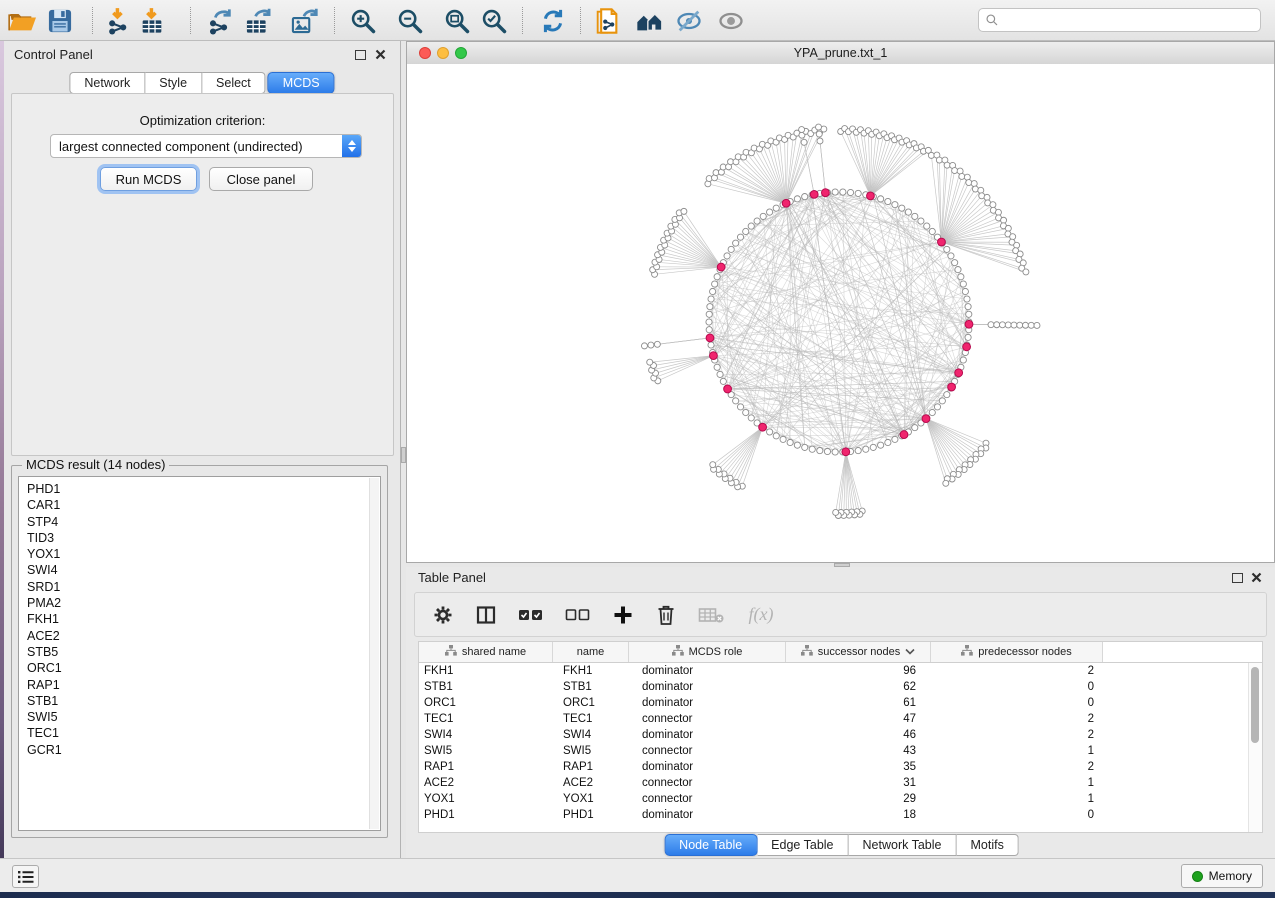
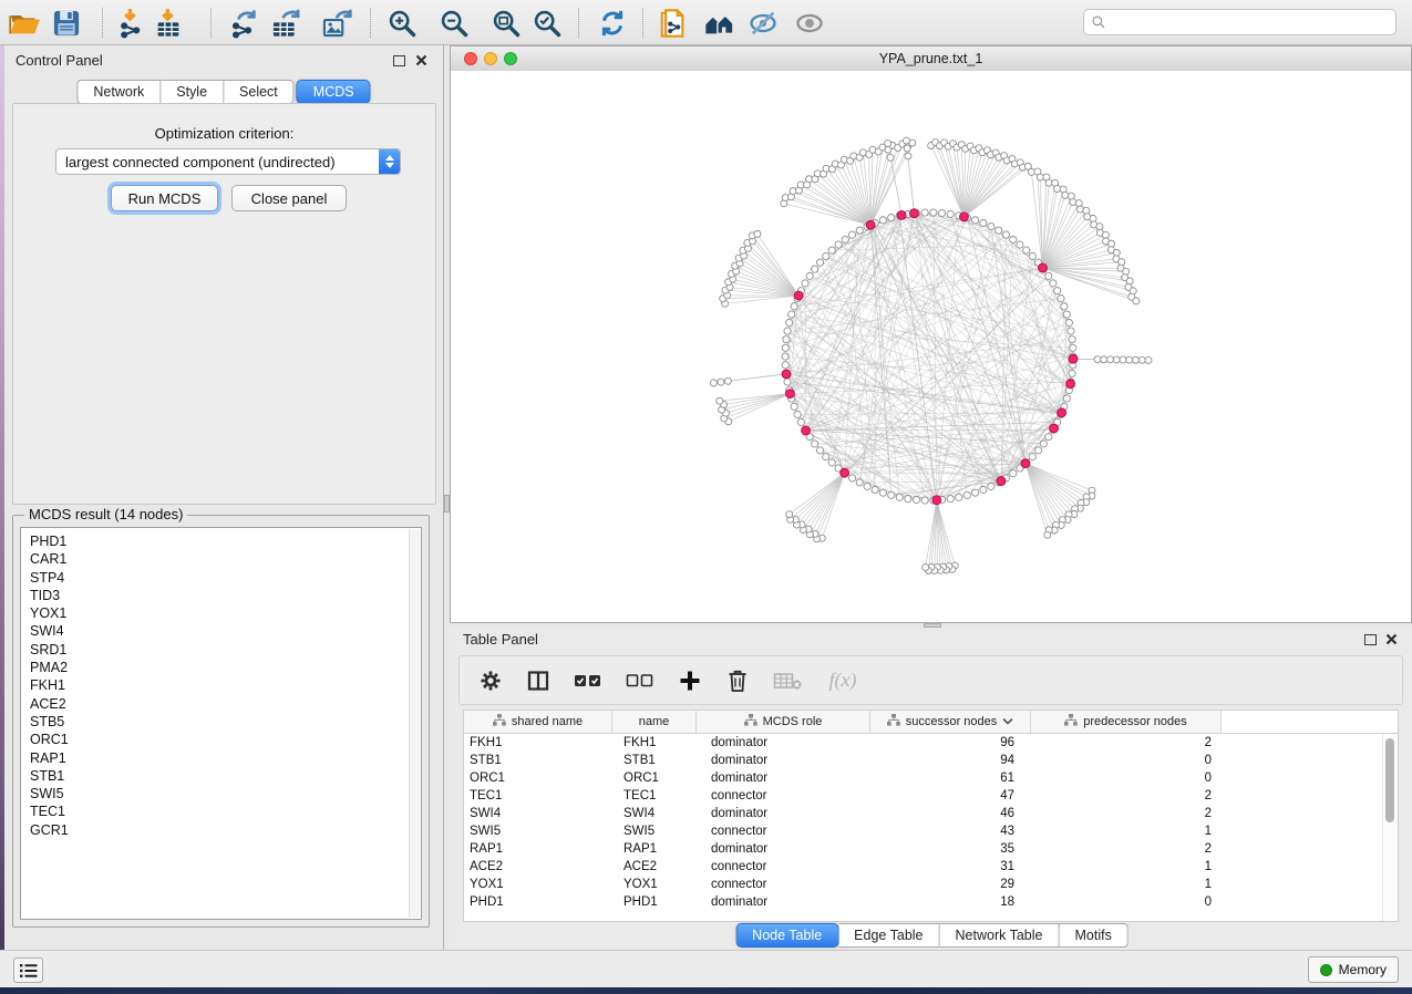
  Control Panel
  Network
  Style
  Select
  MCDS
  Optimization criterion:
  largest connected component (undirected)
  Run MCDS
  Close panel
  MCDS result (14 nodes)
  PHD1
  CAR1
  STP4
  TID3
  YOX1
  SWI4
  SRD1
  PMA2
  FKH1
  ACE2
  STB5
  ORC1
  RAP1
  STB1
  SWI5
  TEC1
  GCR1
  YPA_prune.txt_1
  Table Panel
  f(x)
  shared name
  name
  MCDS role
  successor nodes
  predecessor nodes
  FKH1
  FKH1
  dominator
  96
  2
  STB1
  STB1
  dominator
- 62
+ 94
  0
  ORC1
  ORC1
  dominator
  61
  0
  TEC1
  TEC1
  connector
  47
  2
  SWI4
  SWI4
  dominator
  46
  2
  SWI5
  SWI5
  connector
  43
  1
  RAP1
  RAP1
  dominator
  35
  2
  ACE2
  ACE2
  connector
  31
  1
  YOX1
  YOX1
  connector
  29
  1
  PHD1
  PHD1
  dominator
  18
  0
  Node Table
  Edge Table
  Network Table
  Motifs
  Memory
